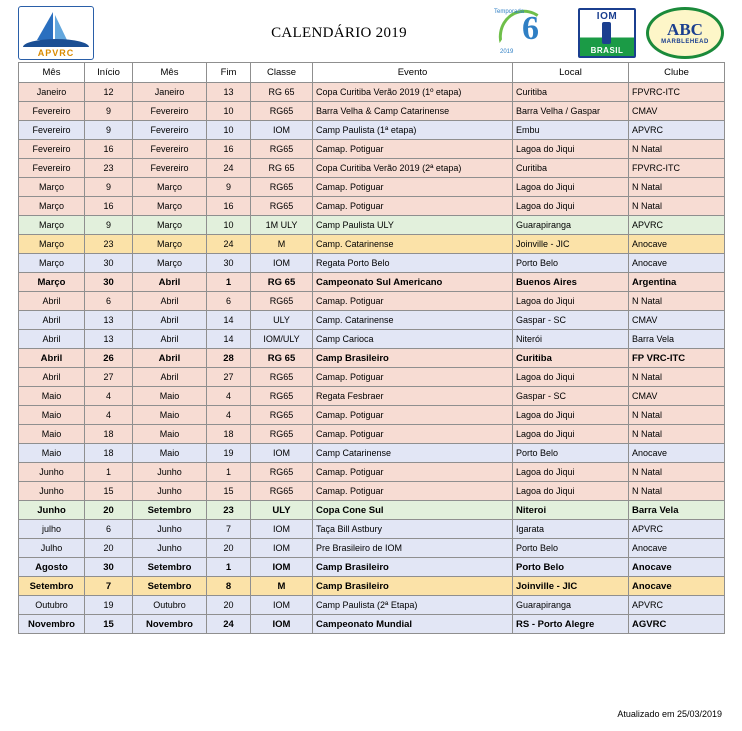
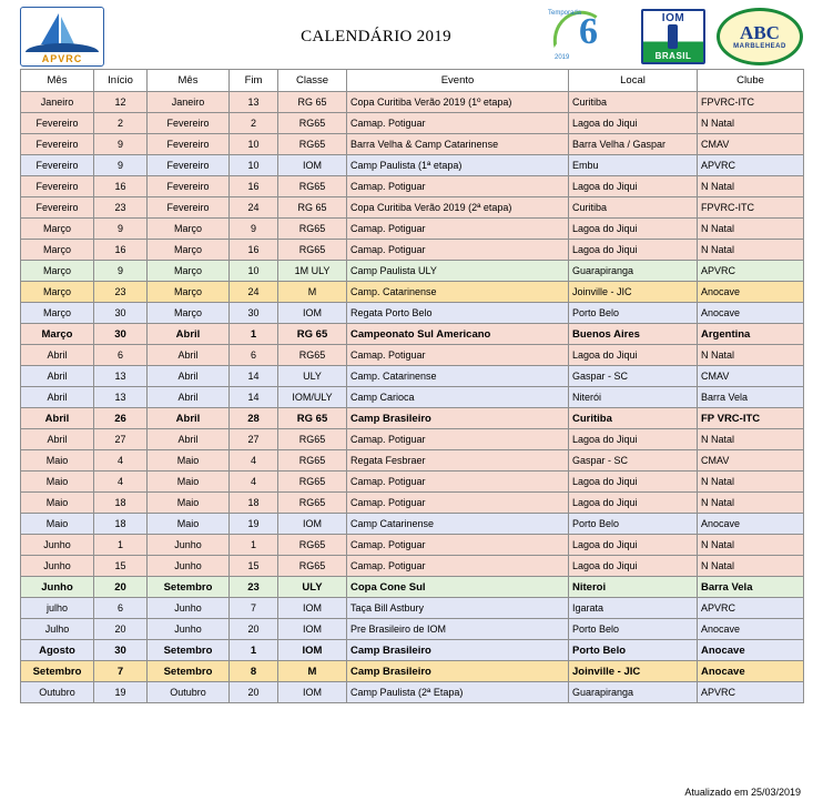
  APVRC
  CALENDÁRIO 2019
  6
  IOM
  BRASIL
  ABC
  Mês	Início	Mês	Fim	Classe	Evento	Local	Clube
  Janeiro	12	Janeiro	13	RG 65	Copa Curitiba Verão 2019 (1º etapa)	Curitiba	FPVRC-ITC
+ Fevereiro	2	Fevereiro	2	RG65	Camap. Potiguar	Lagoa do Jiqui	N Natal
  Fevereiro	9	Fevereiro	10	RG65	Barra Velha & Camp Catarinense	Barra Velha / Gaspar	CMAV
  Fevereiro	9	Fevereiro	10	IOM	Camp Paulista (1ª etapa)	Embu	APVRC
  Fevereiro	16	Fevereiro	16	RG65	Camap. Potiguar	Lagoa do Jiqui	N Natal
  Fevereiro	23	Fevereiro	24	RG 65	Copa Curitiba Verão 2019 (2ª etapa)	Curitiba	FPVRC-ITC
  Março	9	Março	9	RG65	Camap. Potiguar	Lagoa do Jiqui	N Natal
  Março	16	Março	16	RG65	Camap. Potiguar	Lagoa do Jiqui	N Natal
  Março	9	Março	10	1M ULY	Camp Paulista ULY	Guarapiranga	APVRC
  Março	23	Março	24	M	Camp. Catarinense	Joinville - JIC	Anocave
  Março	30	Março	30	IOM	Regata Porto Belo	Porto Belo	Anocave
  Março	30	Abril	1	RG 65	Campeonato Sul Americano	Buenos Aires	Argentina
  Abril	6	Abril	6	RG65	Camap. Potiguar	Lagoa do Jiqui	N Natal
  Abril	13	Abril	14	ULY	Camp. Catarinense	Gaspar - SC	CMAV
  Abril	13	Abril	14	IOM/ULY	Camp Carioca	Niterói	Barra Vela
  Abril	26	Abril	28	RG 65	Camp Brasileiro	Curitiba	FP VRC-ITC
  Abril	27	Abril	27	RG65	Camap. Potiguar	Lagoa do Jiqui	N Natal
  Maio	4	Maio	4	RG65	Regata Fesbraer	Gaspar - SC	CMAV
  Maio	4	Maio	4	RG65	Camap. Potiguar	Lagoa do Jiqui	N Natal
  Maio	18	Maio	18	RG65	Camap. Potiguar	Lagoa do Jiqui	N Natal
  Maio	18	Maio	19	IOM	Camp Catarinense	Porto Belo	Anocave
  Junho	1	Junho	1	RG65	Camap. Potiguar	Lagoa do Jiqui	N Natal
  Junho	15	Junho	15	RG65	Camap. Potiguar	Lagoa do Jiqui	N Natal
  Junho	20	Setembro	23	ULY	Copa Cone Sul	Niteroi	Barra Vela
  julho	6	Junho	7	IOM	Taça Bill Astbury	Igarata	APVRC
  Julho	20	Junho	20	IOM	Pre Brasileiro de IOM	Porto Belo	Anocave
  Agosto	30	Setembro	1	IOM	Camp Brasileiro	Porto Belo	Anocave
  Setembro	7	Setembro	8	M	Camp Brasileiro	Joinville - JIC	Anocave
  Outubro	19	Outubro	20	IOM	Camp Paulista (2ª Etapa)	Guarapiranga	APVRC
- Novembro	15	Novembro	24	IOM	Campeonato Mundial	RS - Porto Alegre	AGVRC
  Atualizado em 25/03/2019
